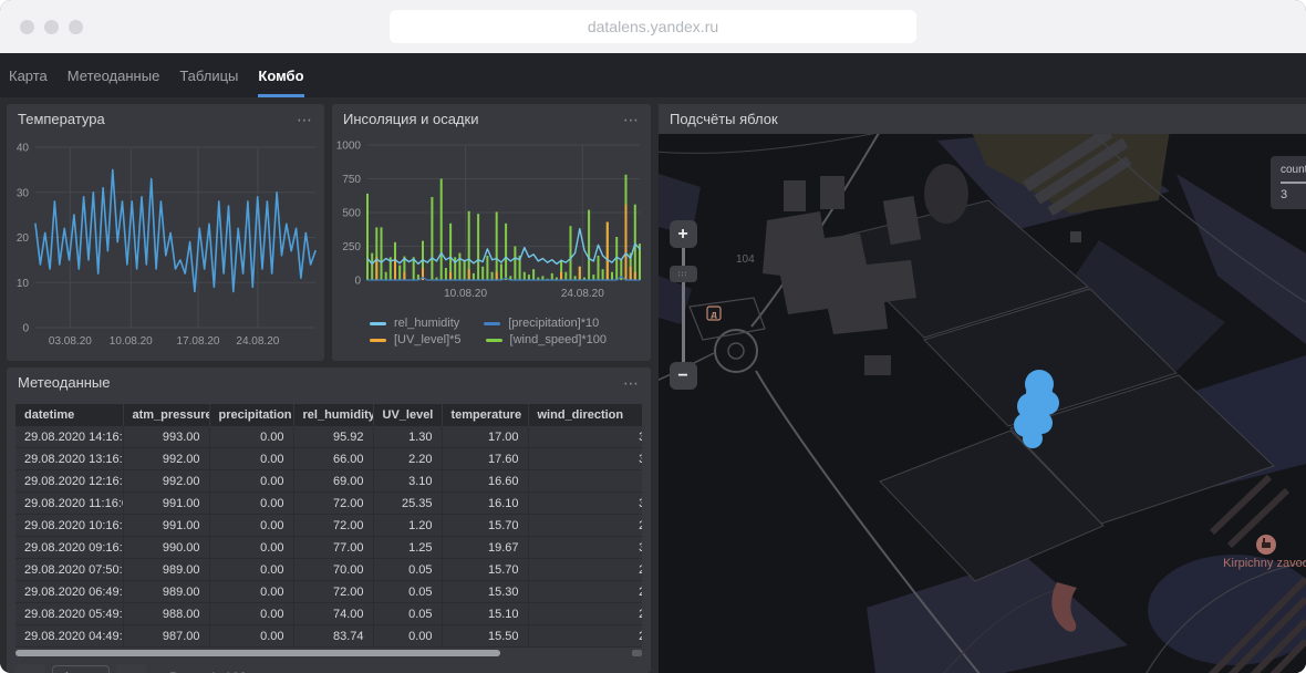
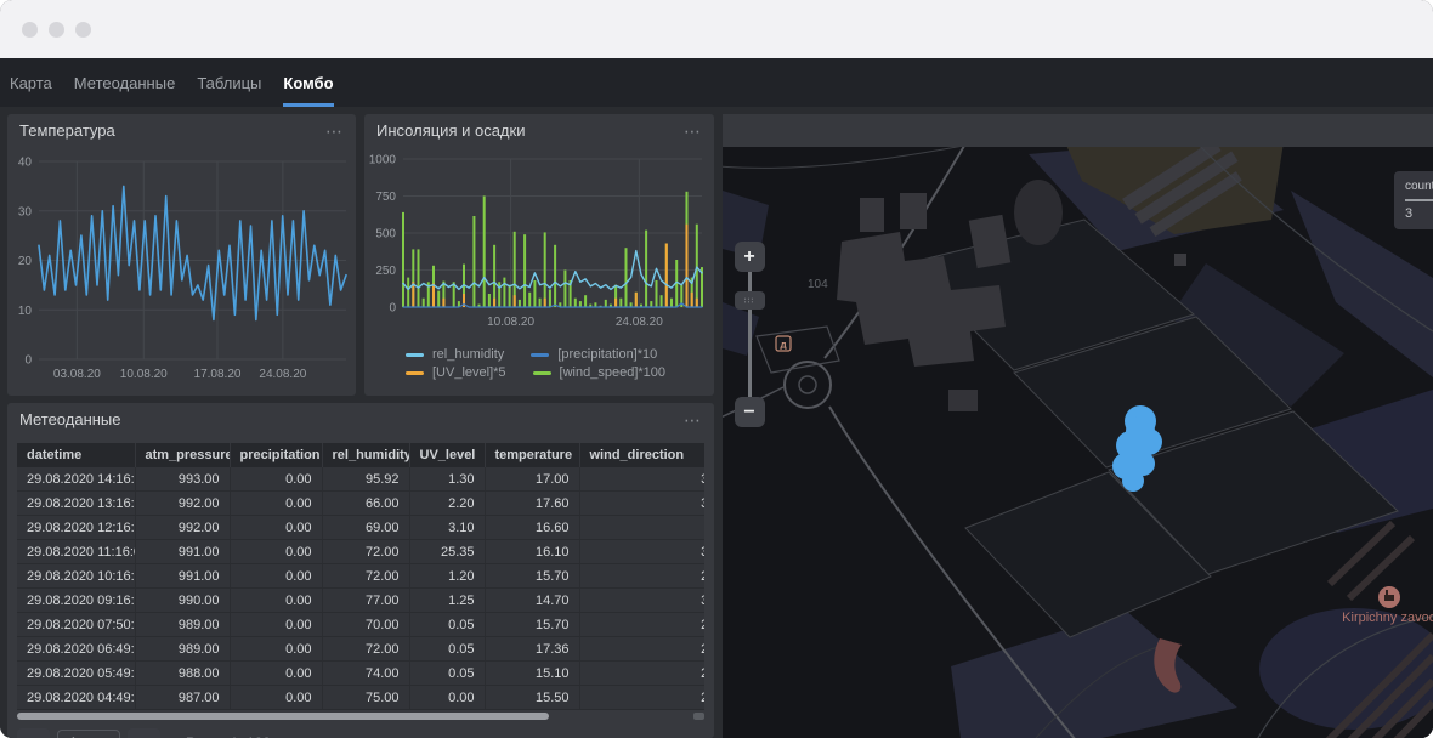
- datalens.yandex.ru
  Карта
  Метеоданные
  Таблицы
  Комбо
  Температура
  ⋯
  0
  10
  20
  30
  40
  03.08.20
  10.08.20
  17.08.20
  24.08.20
  Инсоляция и осадки
  ⋯
  0
  250
  500
  750
  1000
  10.08.20
  24.08.20
  rel_humidity
  [precipitation]*10
  [UV_level]*5
  [wind_speed]*100
  Метеоданные
  ⋯
  datetime	atm_pressur	precipitation	rel_humidity	UV_level	temperature	wind_direction
  29.08.2020 14:16:	993.00	0.00	95.92	1.30	17.00
  29.08.2020 13:16:	992.00	0.00	66.00	2.20	17.60
  29.08.2020 12:16:	992.00	0.00	69.00	3.10	16.60
  29.08.2020 11:16:	991.00	0.00	72.00	25.35	16.10
  29.08.2020 10:16:	991.00	0.00	72.00	1.20	15.70
- 29.08.2020 09:16:	990.00	0.00	77.00	1.25	19.67
+ 29.08.2020 09:16:	990.00	0.00	77.00	1.25	14.70
  29.08.2020 07:50:	989.00	0.00	70.00	0.05	15.70
- 29.08.2020 06:49:	989.00	0.00	72.00	0.05	15.30
+ 29.08.2020 06:49:	989.00	0.00	72.00	0.05	17.36
  29.08.2020 05:49:	988.00	0.00	74.00	0.05	15.10
- 29.08.2020 04:49:	987.00	0.00	83.74	0.00	15.50
+ 29.08.2020 04:49:	987.00	0.00	75.00	0.00	15.50
- Подсчёты яблок
  104
  д
  Kirpichny zavo
  +
  −
  coun
  3
